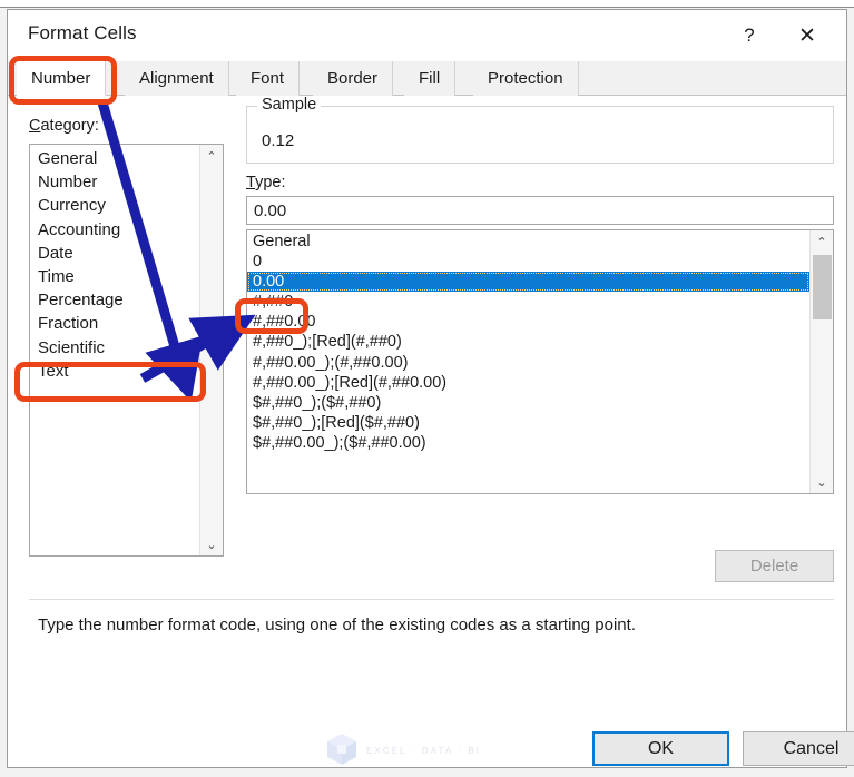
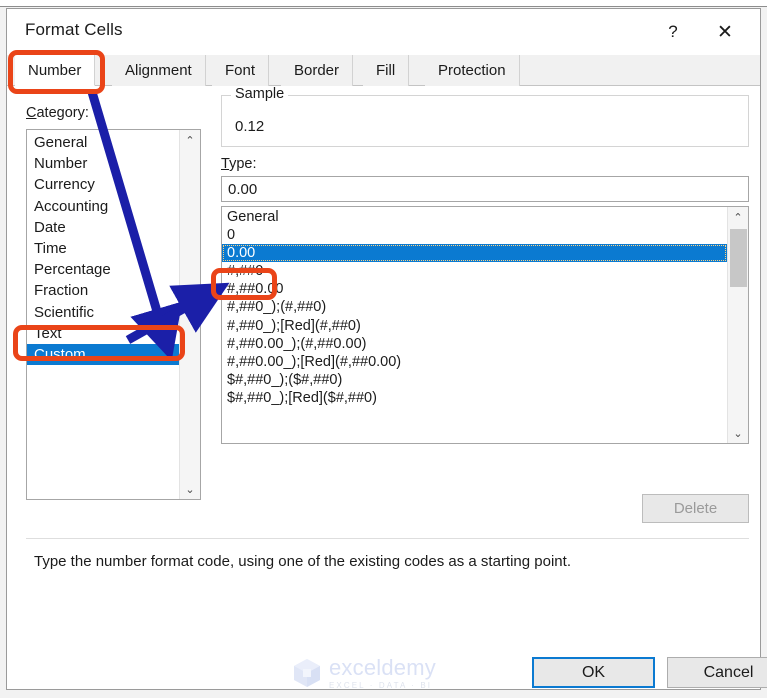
  Format Cells
  ?
  ✕
  Number
  Alignment
  Font
  Border
  Fill
  Protection
  Category:
  General
  Number
  Currency
  Accounting
  Date
  Time
  Percentage
  Fraction
  Scientific
  Text
+ Custom
  ⌃
  ⌄
  Sample
  0.12
  Type:
  0.00
  General
  0
  0.00
  #,##0
  #,##0.00
+ #,##0_);(#,##0)
  #,##0_);[Red](#,##0)
  #,##0.00_);(#,##0.00)
  #,##0.00_);[Red](#,##0.00)
  $#,##0_);($#,##0)
  $#,##0_);[Red]($#,##0)
- $#,##0.00_);($#,##0.00)
  ⌃
  ⌄
  Delete
  Type the number format code, using one of the existing codes as a starting point.
+ exceldemy
  EXCEL · DATA · BI
  OK
  Cancel
